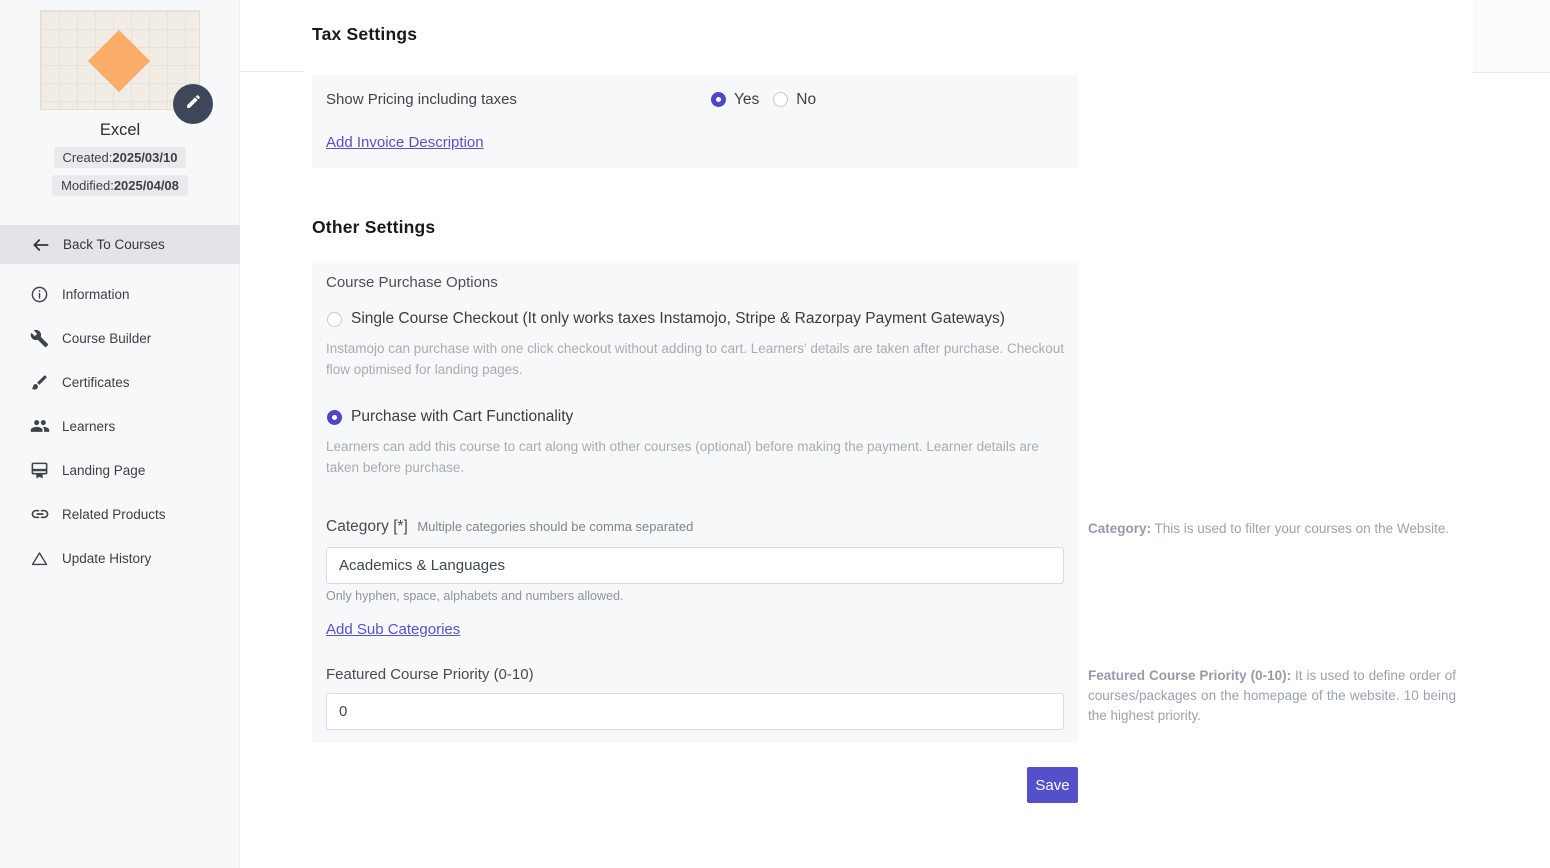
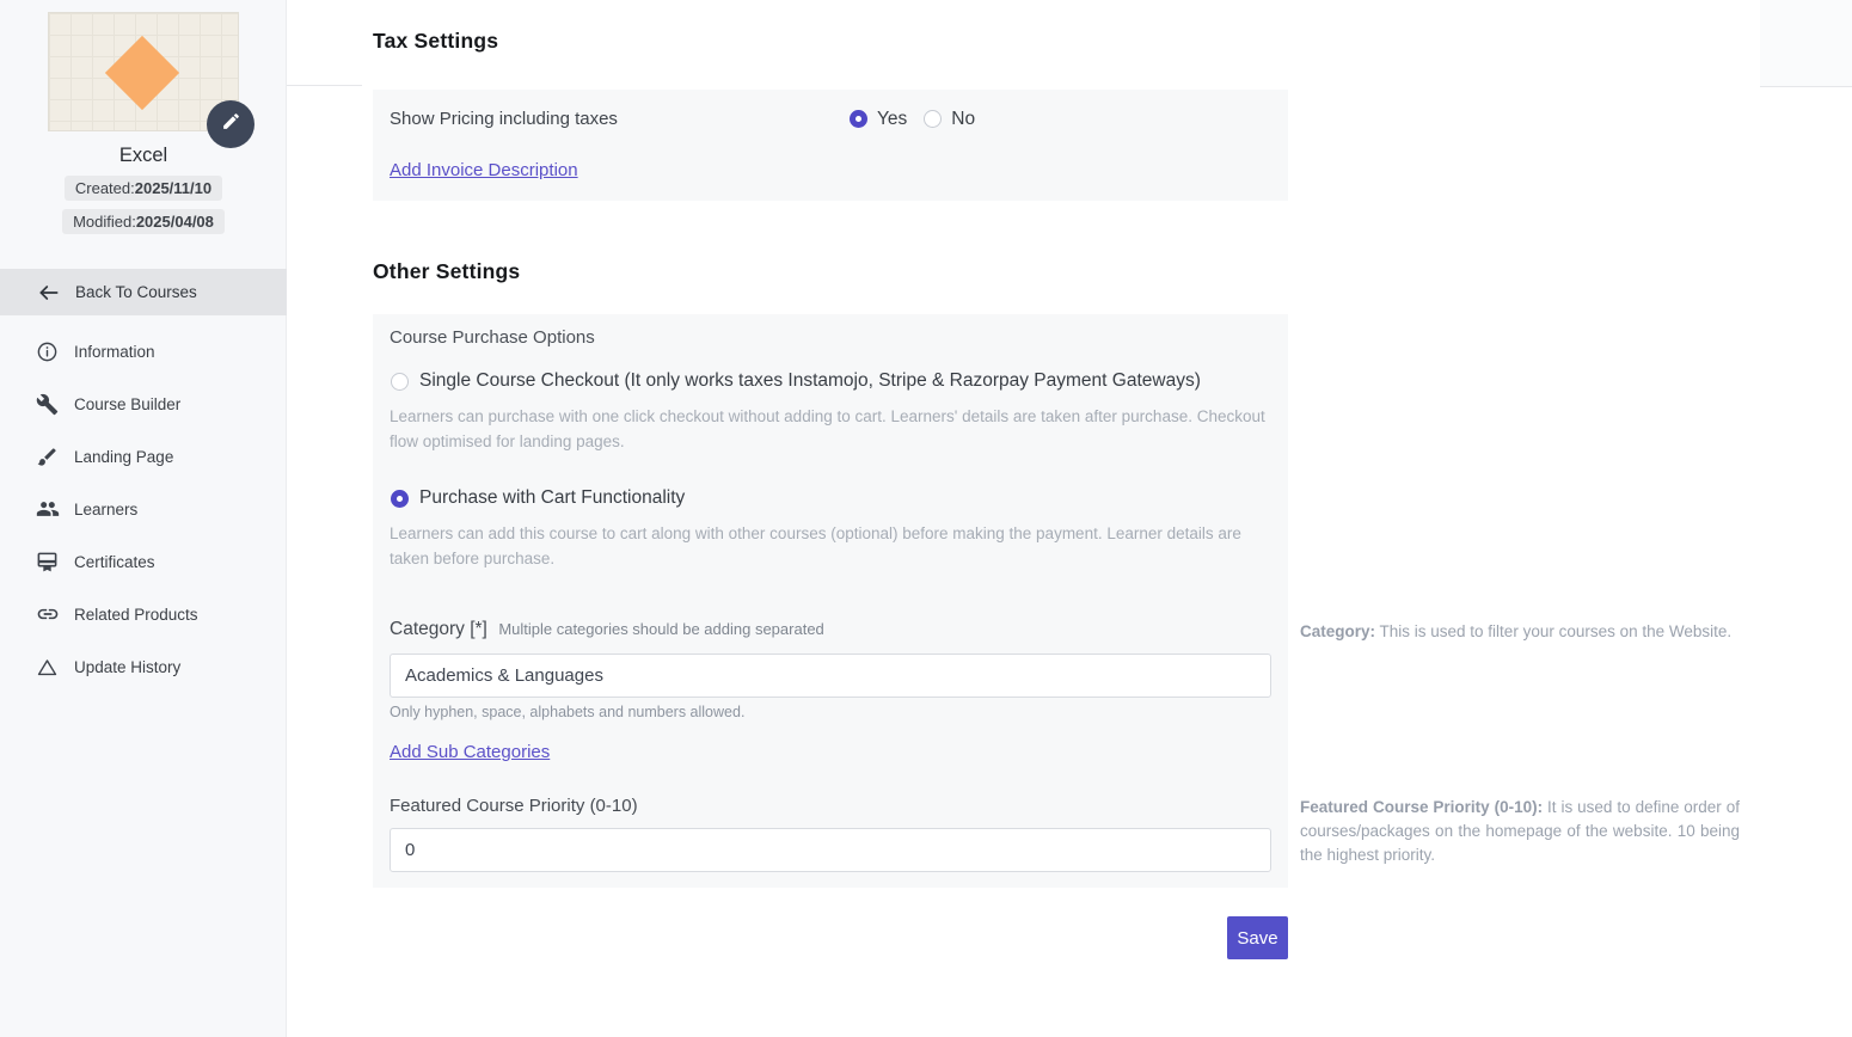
  Excel
- Created:2025/03/10
+ Created:2025/11/10
  Modified:2025/04/08
  Back To Courses
  Information
  Course Builder
- Certificates
+ Landing Page
  Learners
- Landing Page
+ Certificates
  Related Products
  Update History
  Tax Settings
  Show Pricing including taxes
  Yes
  No
  Add Invoice Description
  Other Settings
  Course Purchase Options
  Single Course Checkout (It only works taxes Instamojo, Stripe & Razorpay Payment Gateways)
- Instamojo can purchase with one click checkout without adding to cart. Learners' details are taken after purchase. Checkout flow optimised for landing pages.
+ Learners can purchase with one click checkout without adding to cart. Learners' details are taken after purchase. Checkout flow optimised for landing pages.
  Purchase with Cart Functionality
  Learners can add this course to cart along with other courses (optional) before making the payment. Learner details are taken before purchase.
- Category [*] Multiple categories should be comma separated
+ Category [*] Multiple categories should be adding separated
  Academics & Languages
  Only hyphen, space, alphabets and numbers allowed.
  Add Sub Categories
  Featured Course Priority (0-10)
  0
  Category: This is used to filter your courses on the Website.
  Featured Course Priority (0-10): It is used to define order of courses/packages on the homepage of the website. 10 being the highest priority.
  Save
